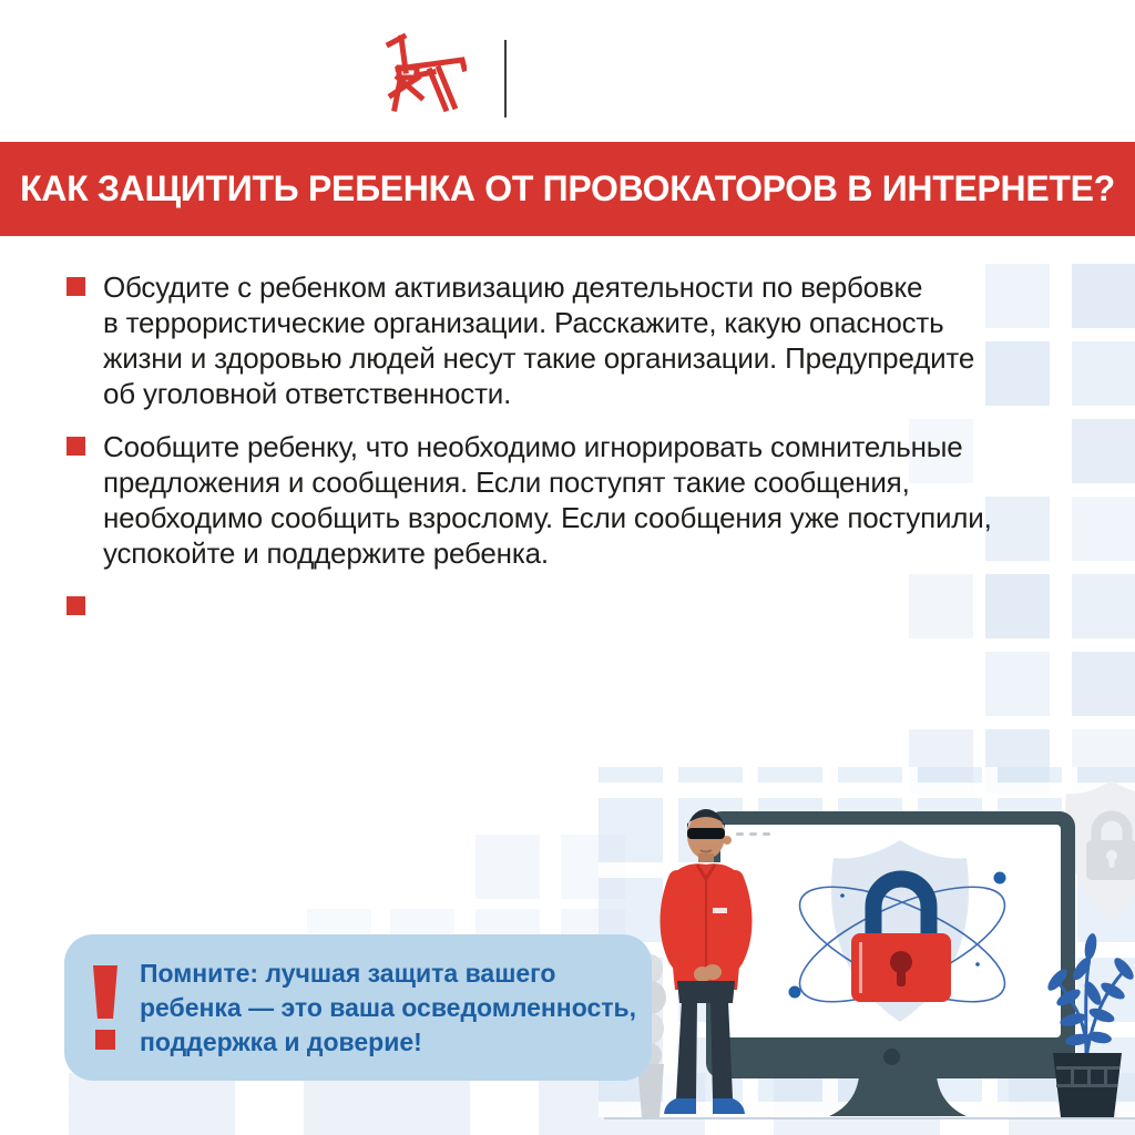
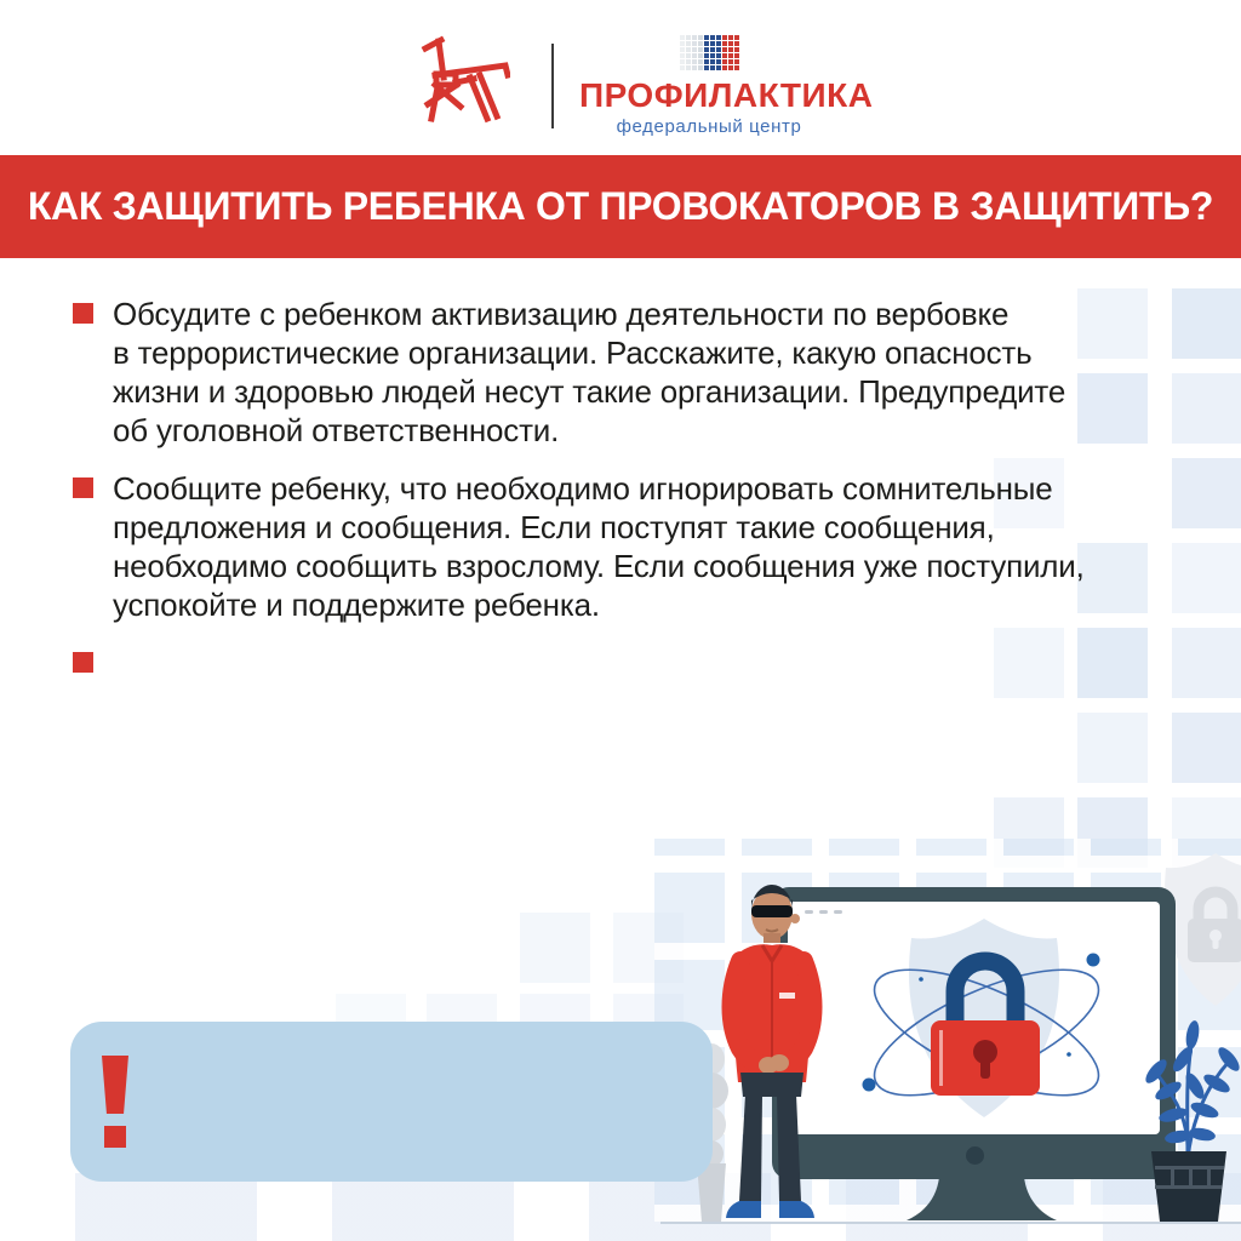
+ ПРОФИЛАКТИКА
+ федеральный центр
- КАК ЗАЩИТИТЬ РЕБЕНКА ОТ ПРОВОКАТОРОВ В ИНТЕРНЕТЕ?
+ КАК ЗАЩИТИТЬ РЕБЕНКА ОТ ПРОВОКАТОРОВ В ЗАЩИТИТЬ?
  Обсудите с ребенком активизацию деятельности по вербовке
  в террористические организации. Расскажите, какую опасность
  жизни и здоровью людей несут такие организации. Предупредите
  об уголовной ответственности.
  Сообщите ребенку, что необходимо игнорировать сомнительные
  предложения и сообщения. Если поступят такие сообщения,
  необходимо сообщить взрослому. Если сообщения уже поступили,
  успокойте и поддержите ребенка.
- Помните: лучшая защита вашего
- ребенка — это ваша осведомленность,
- поддержка и доверие!
